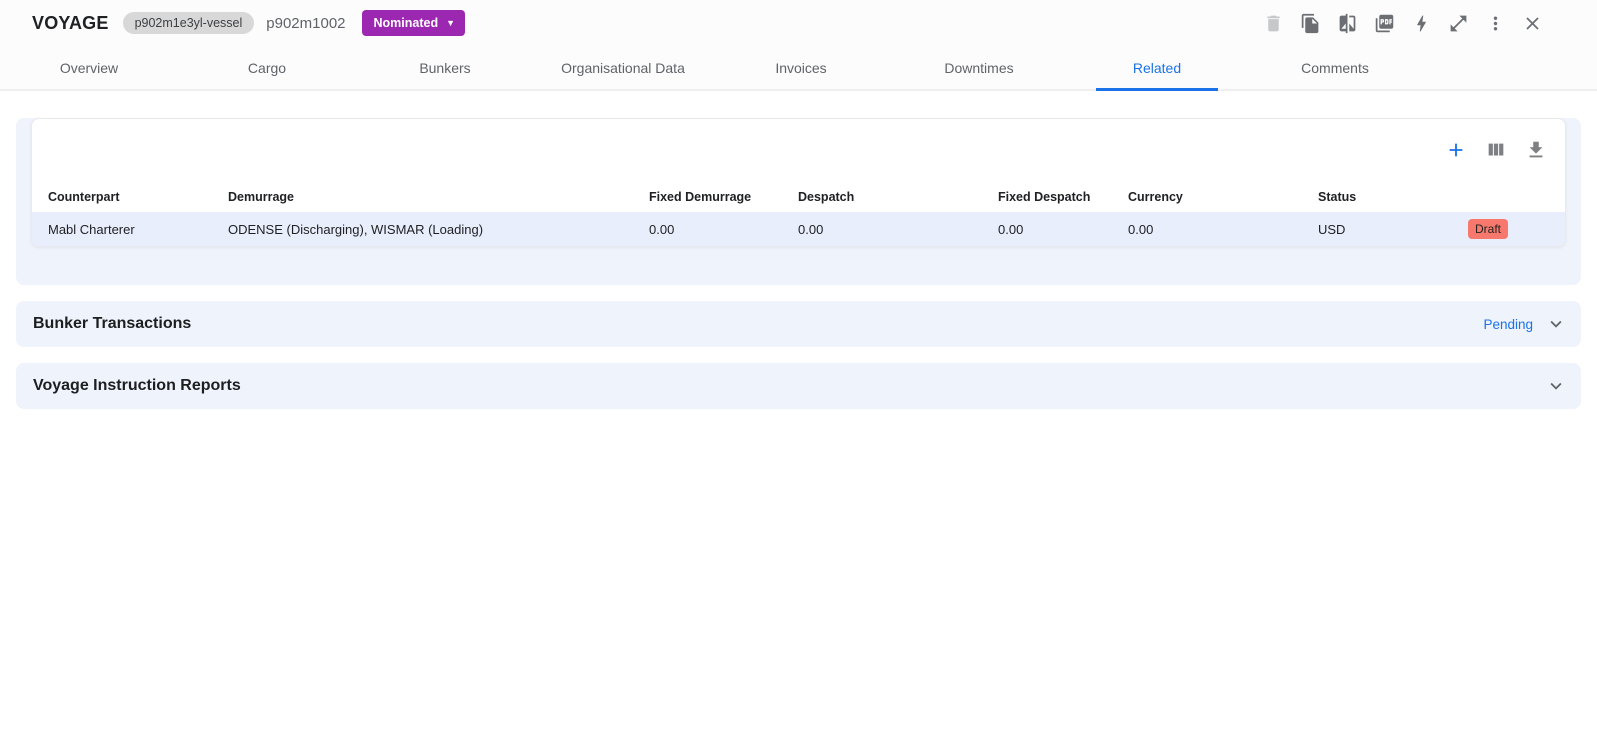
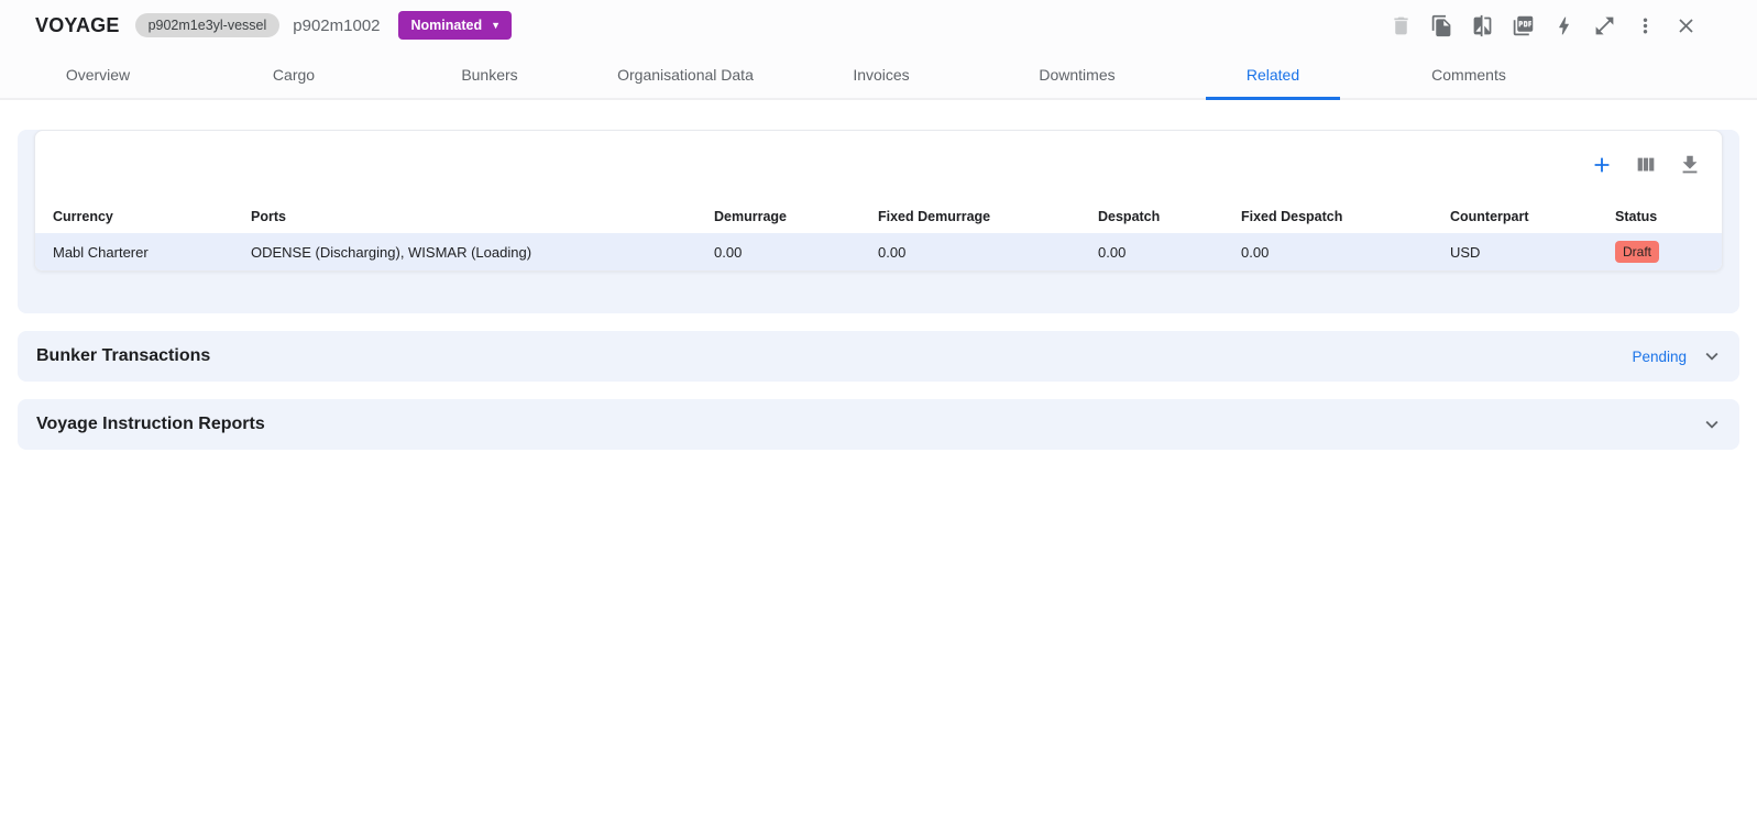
  VOYAGE
  p902m1e3yl-vessel
  p902m1002
  Nominated
  ▼
  Overview
  Cargo
  Bunkers
  Organisational Data
  Invoices
  Downtimes
  Related
  Comments
- Counterpart
+ Currency
+ Ports
  Demurrage
  Fixed Demurrage
  Despatch
  Fixed Despatch
- Currency
+ Counterpart
  Status
  Mabl Charterer
  ODENSE (Discharging), WISMAR (Loading)
  0.00
  0.00
  0.00
  0.00
  USD
  Draft
  Bunker Transactions
  Pending
  Voyage Instruction Reports
